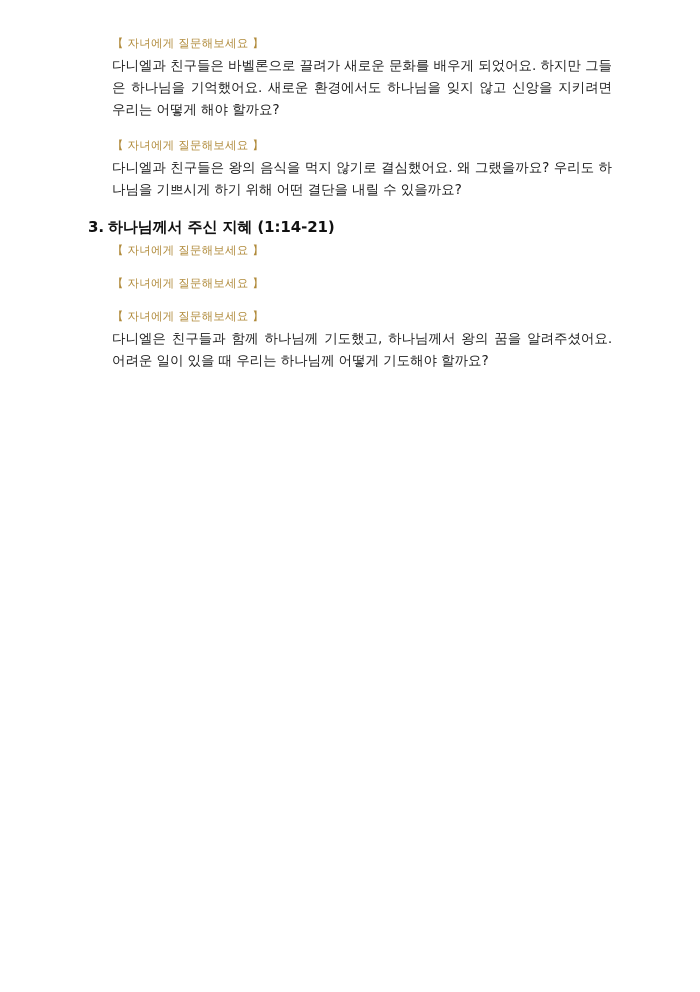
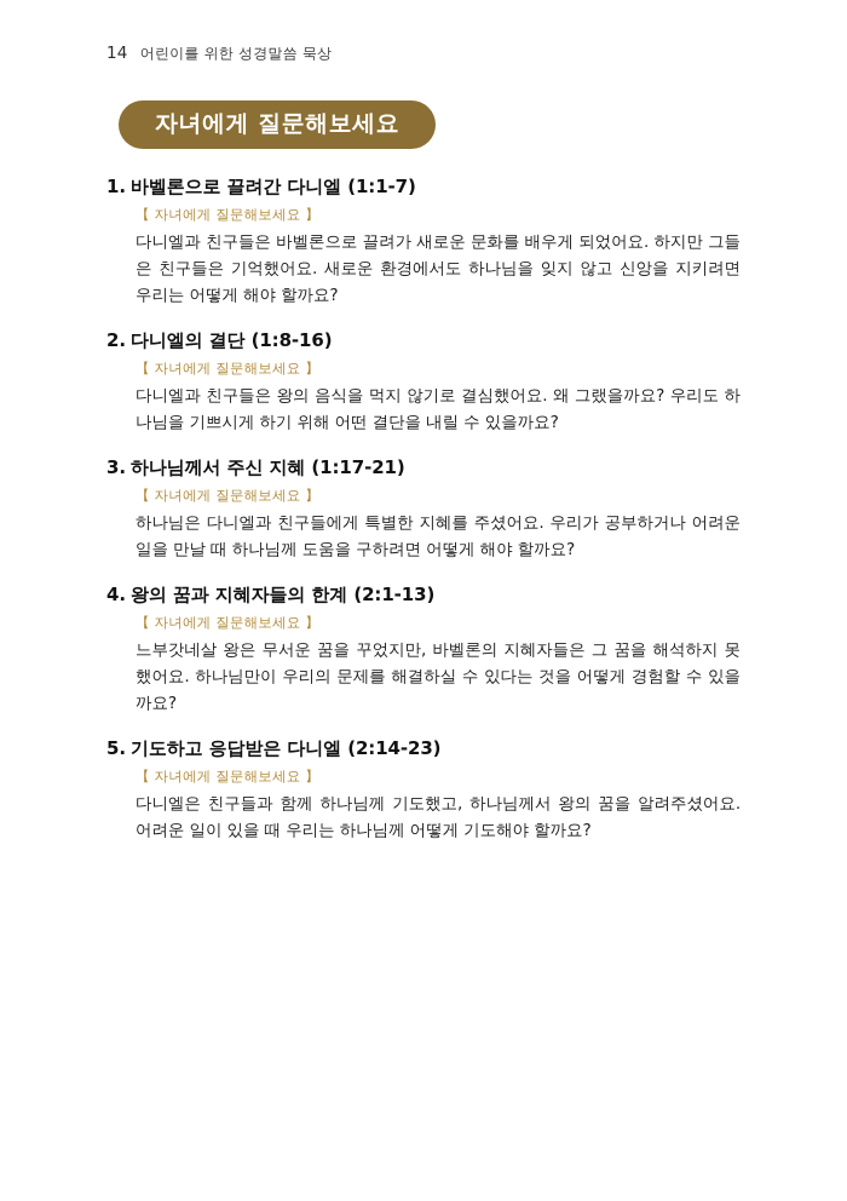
+ 14 어린이를 위한 성경말씀 묵상
+ 자녀에게 질문해보세요
+ 1. 바벨론으로 끌려간 다니엘 (1:1-7)
  【 자녀에게 질문해보세요 】
- 다니엘과 친구들은 바벨론으로 끌려가 새로운 문화를 배우게 되었어요. 하지만 그들은 하나님을 기억했어요. 새로운 환경에서도 하나님을 잊지 않고 신앙을 지키려면 우리는 어떻게 해야 할까요?
+ 다니엘과 친구들은 바벨론으로 끌려가 새로운 문화를 배우게 되었어요. 하지만 그들은 친구들은 기억했어요. 새로운 환경에서도 하나님을 잊지 않고 신앙을 지키려면 우리는 어떻게 해야 할까요?
+ 2. 다니엘의 결단 (1:8-16)
  【 자녀에게 질문해보세요 】
  다니엘과 친구들은 왕의 음식을 먹지 않기로 결심했어요. 왜 그랬을까요? 우리도 하나님을 기쁘시게 하기 위해 어떤 결단을 내릴 수 있을까요?
- 3. 하나님께서 주신 지혜 (1:14-21)
+ 3. 하나님께서 주신 지혜 (1:17-21)
  【 자녀에게 질문해보세요 】
+ 하나님은 다니엘과 친구들에게 특별한 지혜를 주셨어요. 우리가 공부하거나 어려운 일을 만날 때 하나님께 도움을 구하려면 어떻게 해야 할까요?
+ 4. 왕의 꿈과 지혜자들의 한계 (2:1-13)
  【 자녀에게 질문해보세요 】
+ 느부갓네살 왕은 무서운 꿈을 꾸었지만, 바벨론의 지혜자들은 그 꿈을 해석하지 못했어요. 하나님만이 우리의 문제를 해결하실 수 있다는 것을 어떻게 경험할 수 있을까요?
+ 5. 기도하고 응답받은 다니엘 (2:14-23)
  【 자녀에게 질문해보세요 】
  다니엘은 친구들과 함께 하나님께 기도했고, 하나님께서 왕의 꿈을 알려주셨어요. 어려운 일이 있을 때 우리는 하나님께 어떻게 기도해야 할까요?
